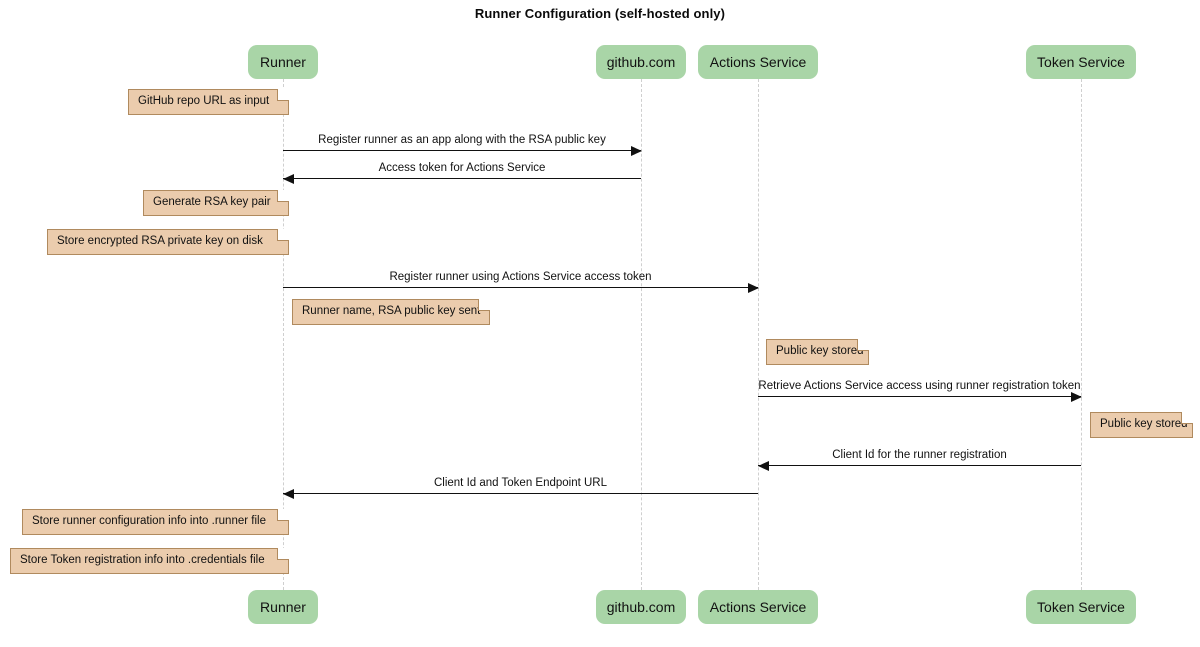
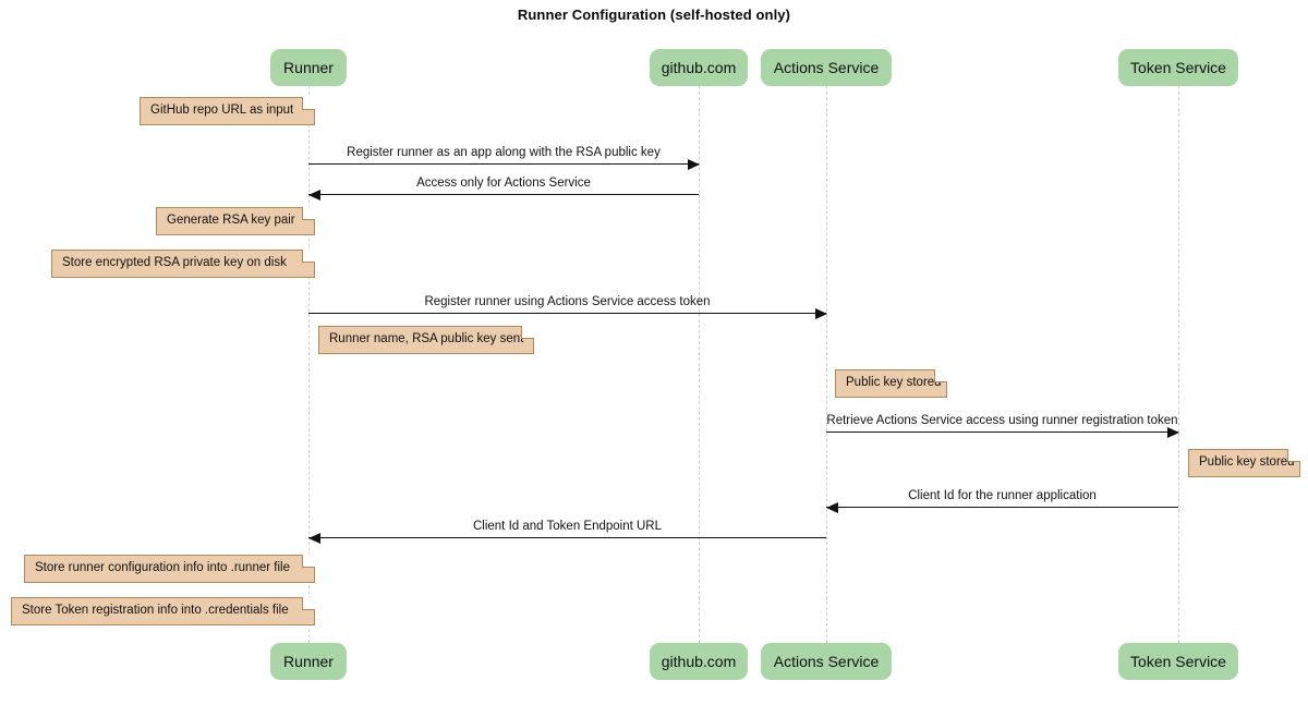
  Runner Configuration (self-hosted only)
  Runner
  github.com
  Actions Service
  Token Service
  Runner
  github.com
  Actions Service
  Token Service
  Register runner as an app along with the RSA public key
- Access token for Actions Service
+ Access only for Actions Service
  Register runner using Actions Service access token
  Retrieve Actions Service access using runner registration token
- Client Id for the runner registration
+ Client Id for the runner application
  Client Id and Token Endpoint URL
  GitHub repo URL as input
  Generate RSA key pair
  Store encrypted RSA private key on disk
  Runner name, RSA public key sent
  Public key stored
  Public key stored
  Store runner configuration info into .runner file
  Store Token registration info into .credentials file
